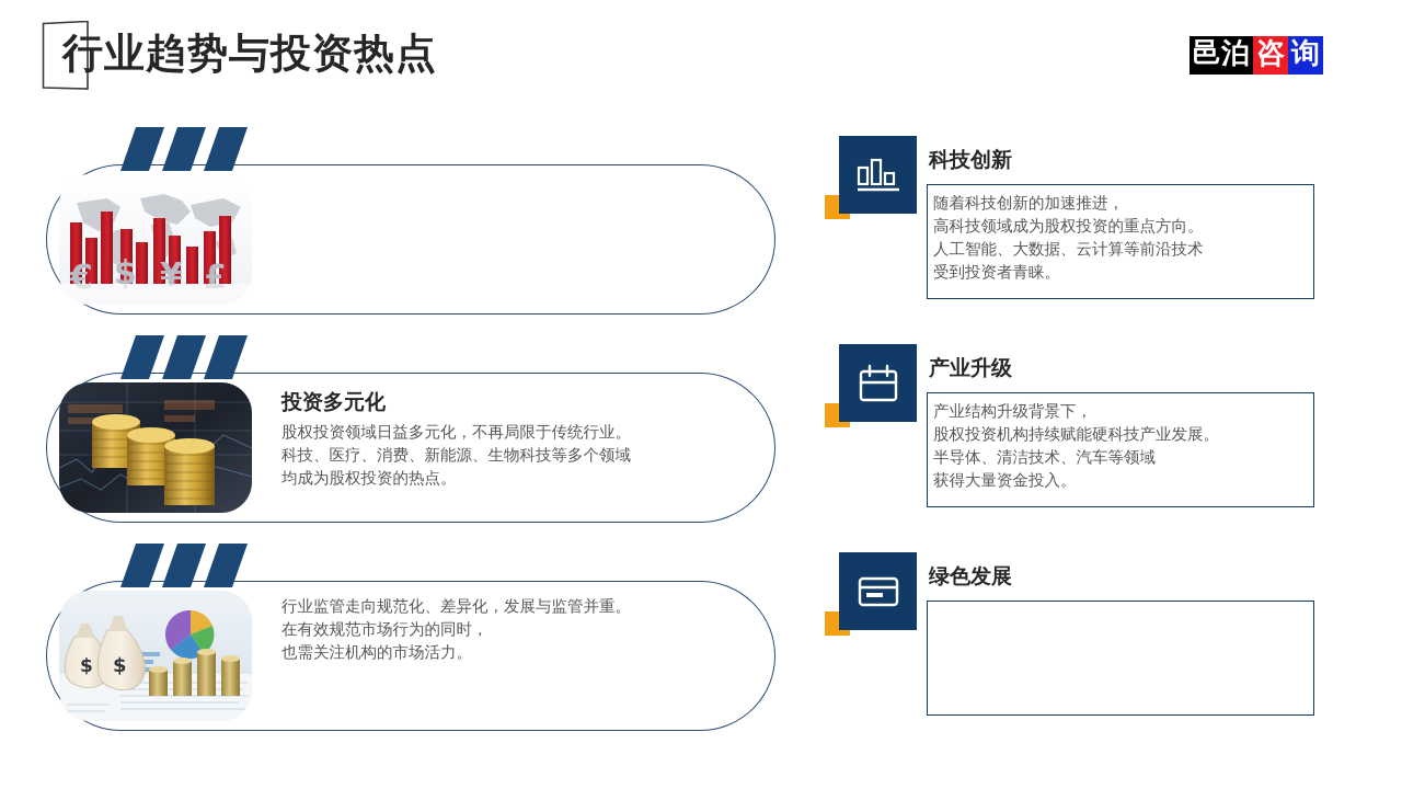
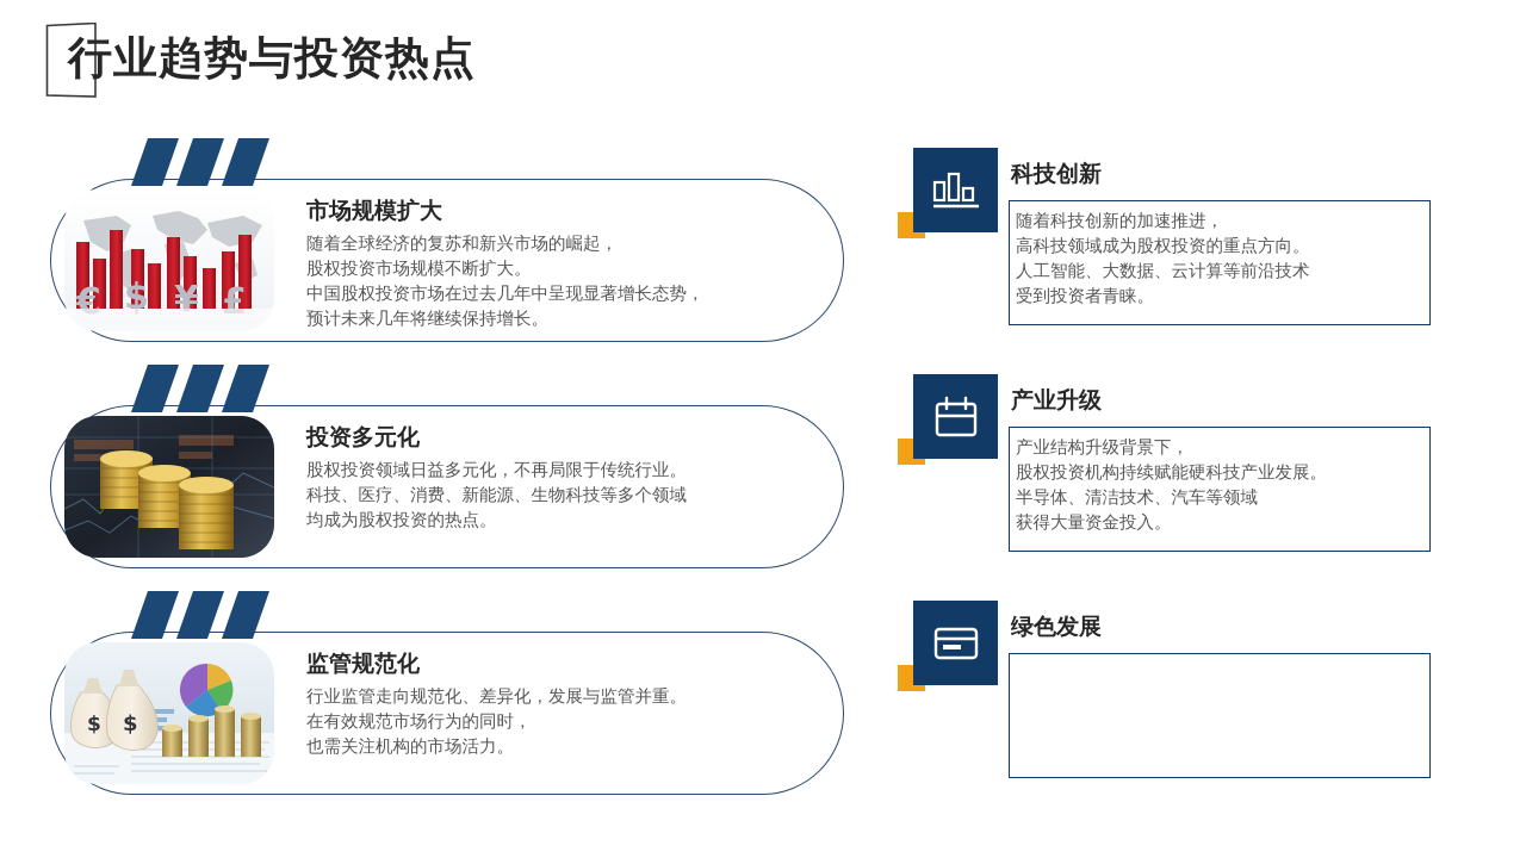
  行业趋势与投资热点
- 邑泊
- 咨
- 询
  €
  $
  ¥
  £
+ 市场规模扩大
+ 随着全球经济的复苏和新兴市场的崛起，
+ 股权投资市场规模不断扩大。
+ 中国股权投资市场在过去几年中呈现显著增长态势，
+ 预计未来几年将继续保持增长。
  投资多元化
  股权投资领域日益多元化，不再局限于传统行业。
  科技、医疗、消费、新能源、生物科技等多个领域
  均成为股权投资的热点。
  $
  $
+ 监管规范化
  行业监管走向规范化、差异化，发展与监管并重。
  在有效规范市场行为的同时，
  也需关注机构的市场活力。
  科技创新
  随着科技创新的加速推进，
  高科技领域成为股权投资的重点方向。
  人工智能、大数据、云计算等前沿技术
  受到投资者青睐。
  产业升级
  产业结构升级背景下，
  股权投资机构持续赋能硬科技产业发展。
  半导体、清洁技术、汽车等领域
  获得大量资金投入。
  绿色发展
